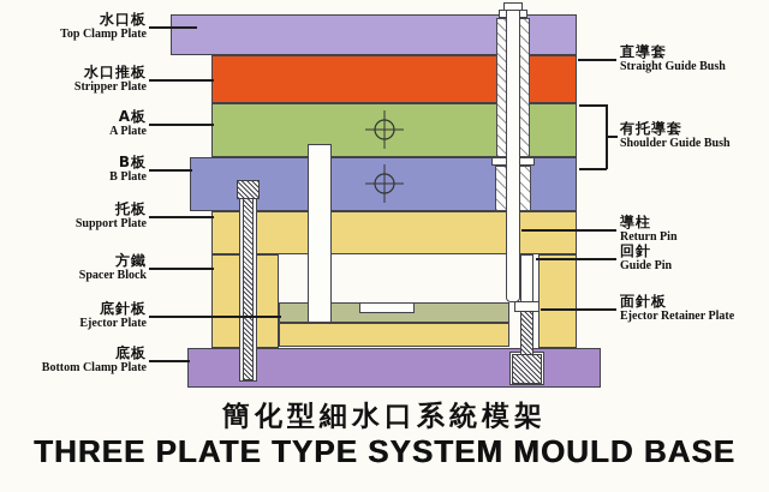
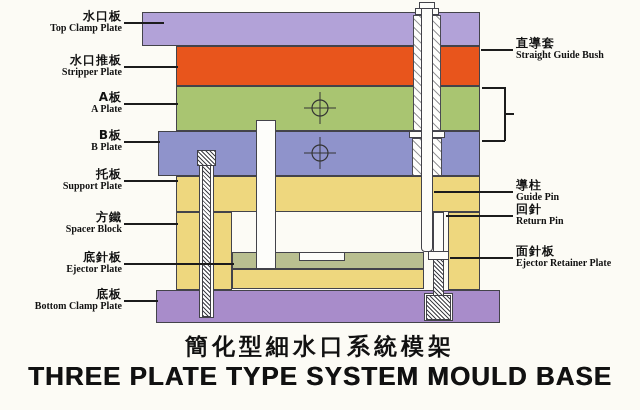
  水口板
  Top Clamp Plate
  水口推板
  Stripper Plate
  A板
  A Plate
  B板
  B Plate
  托板
  Support Plate
  方鐵
  Spacer Block
  底針板
  Ejector Plate
  底板
  Bottom Clamp Plate
  直導套
  Straight Guide Bush
- 有托導套
- Shoulder Guide Bush
  導柱
- Return Pin
+ Guide Pin
  回針
- Guide Pin
+ Return Pin
  面針板
  Ejector Retainer Plate
  簡化型細水口系統模架
  THREE PLATE TYPE SYSTEM MOULD BASE
